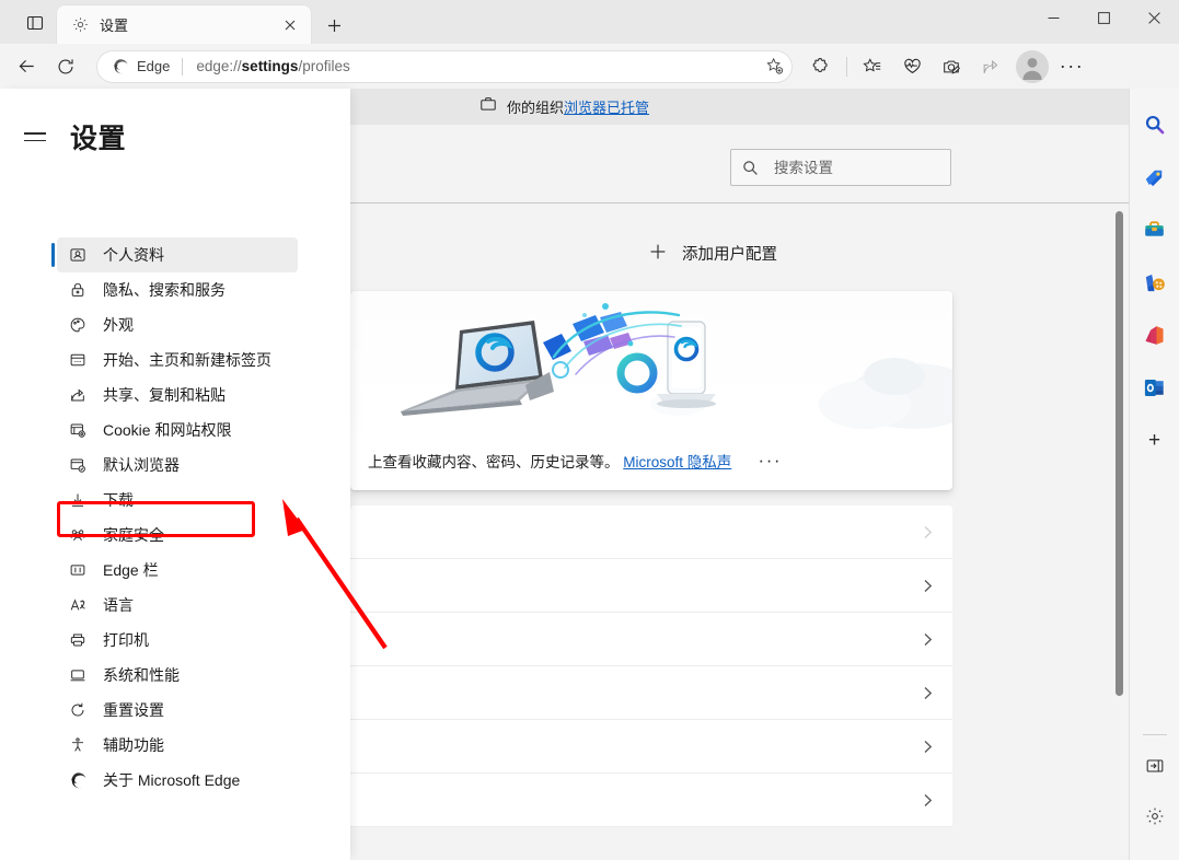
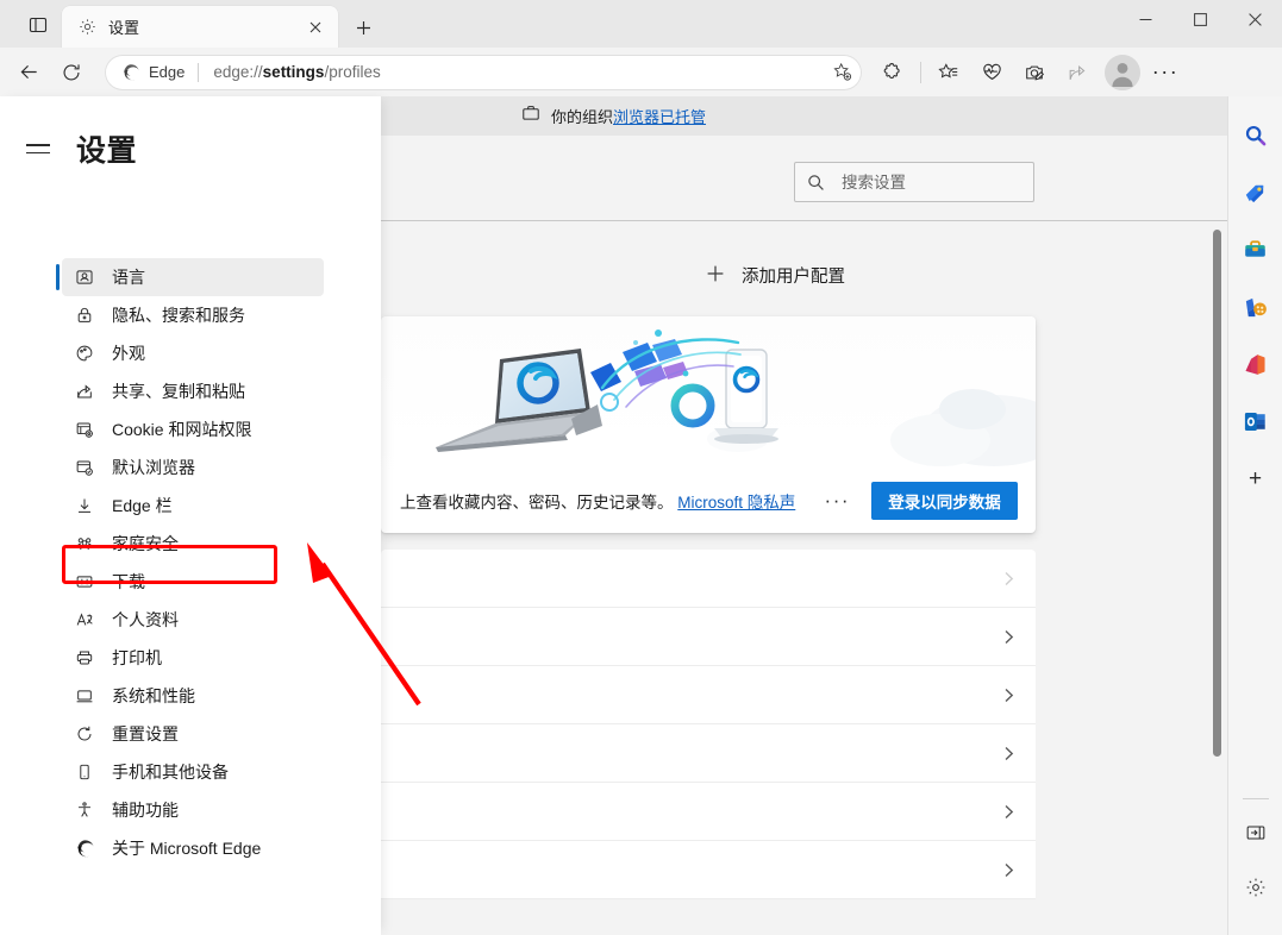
  设置
  Edge
  edge://settings/profiles
  ···
  你的组织浏览器已托管
  添加用户配置
  上查看收藏内容、密码、历史记录等。 Microsoft 隐私声
  ···
+ 登录以同步数据
  搜索设置
  设置
- 个人资料
+ 语言
  隐私、搜索和服务
  外观
- 开始、主页和新建标签页
  共享、复制和粘贴
  Cookie 和网站权限
  默认浏览器
- 下载
+ Edge 栏
  家庭安全
- Edge 栏
+ 下载
- 语言
+ 个人资料
  打印机
  系统和性能
  重置设置
+ 手机和其他设备
  辅助功能
  关于 Microsoft Edge
  +
